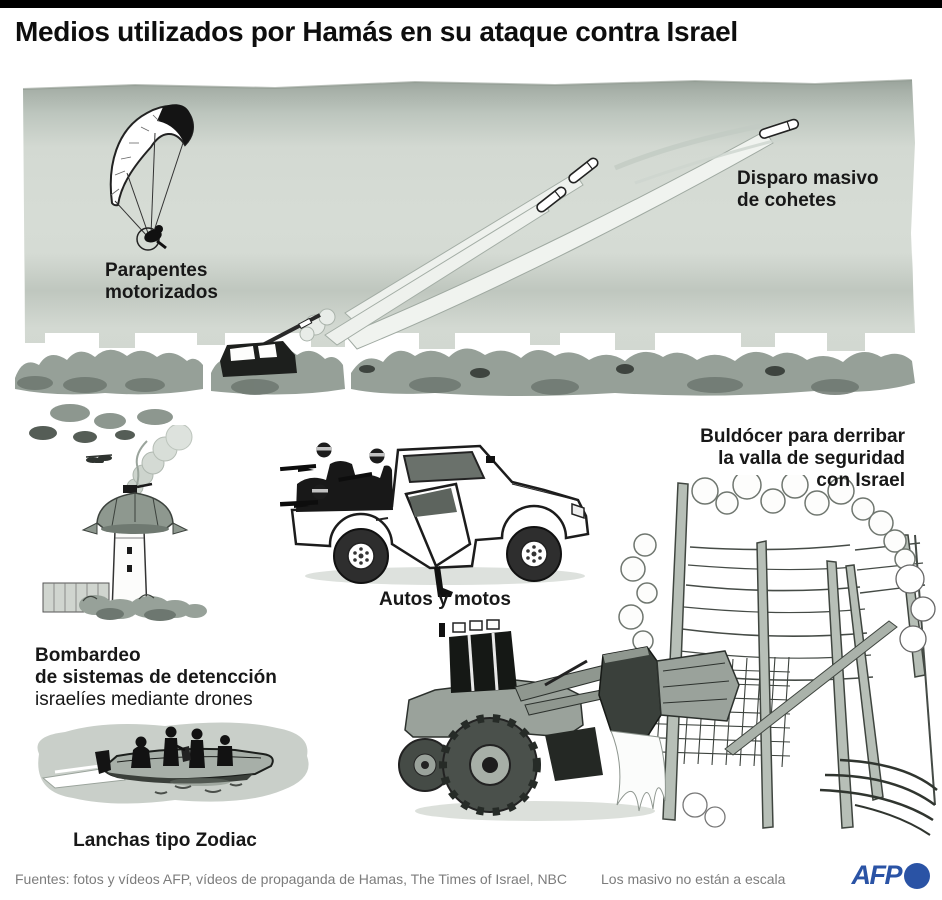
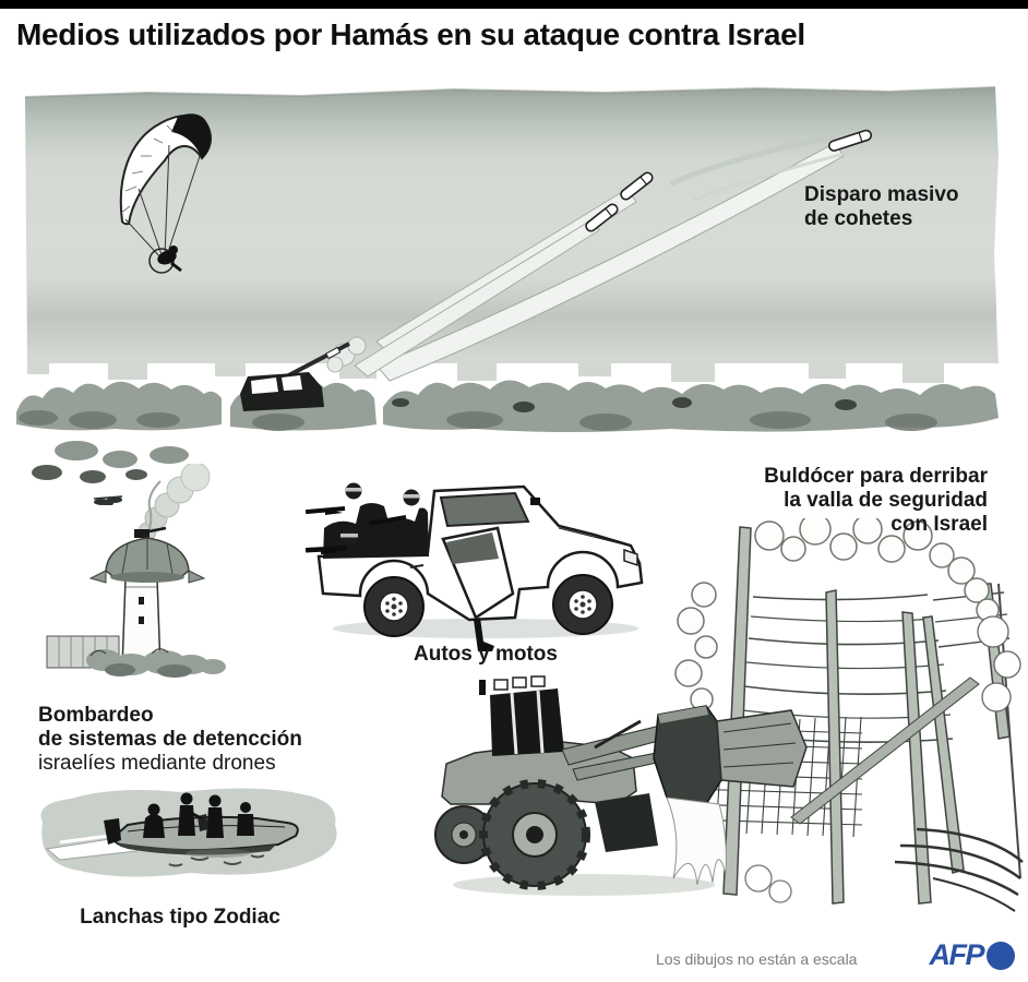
  Medios utilizados por Hamás en su ataque contra Israel
- Parapentes
- motorizados
  Disparo masivo
  de cohetes
  Bombardeo
  de sistemas de detencción
  israelíes mediante drones
  Autos y motos
  Buldócer para derribar
  la valla de seguridad
  con Israel
  Lanchas tipo Zodiac
- Fuentes: fotos y vídeos AFP, vídeos de propaganda de Hamas, The Times of Israel, NBC
- Los masivo no están a escala
+ Los dibujos no están a escala
  AFP
